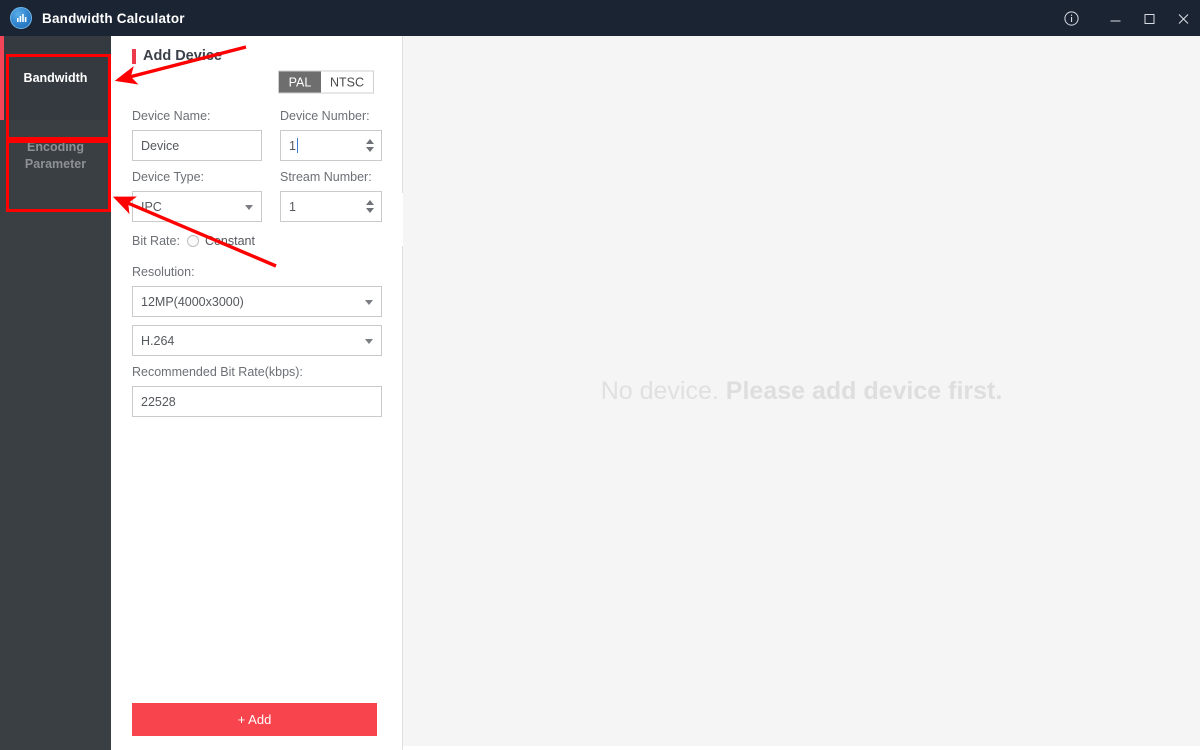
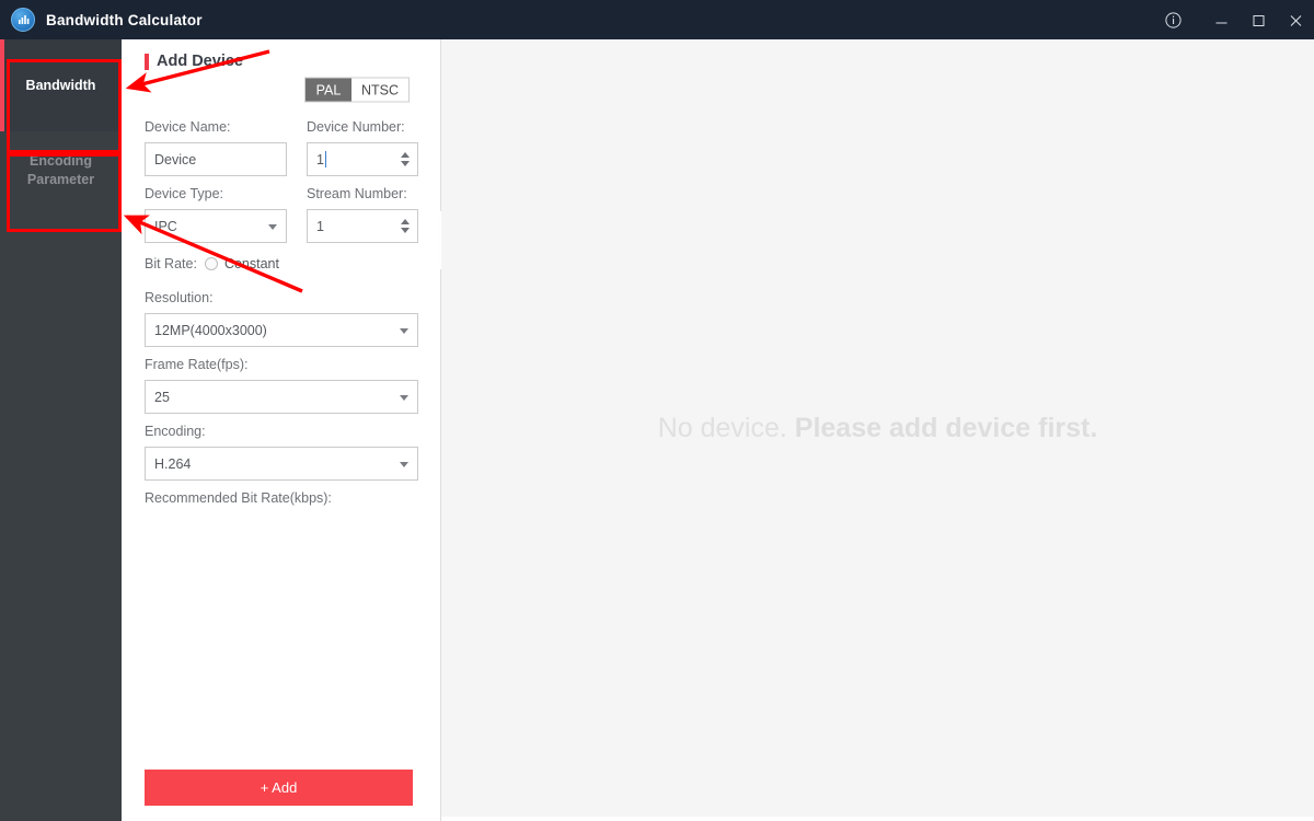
  Bandwidth Calculator
  Bandwidth
  Encoding Parameter
  Add Devie
  PAL
  NTSC
  Device Name:
  Device
  Device Number:
  1
  Device Type:
  IPC
  Stream Number:
  1
  Bit Rate:
  Cnstant
  Resolution:
  12MP(4000x3000)
+ Frame Rate(fps):
+ 25
+ Encoding:
  H.264
  Recommended Bit Rate(kbps):
- 22528
  + Add
